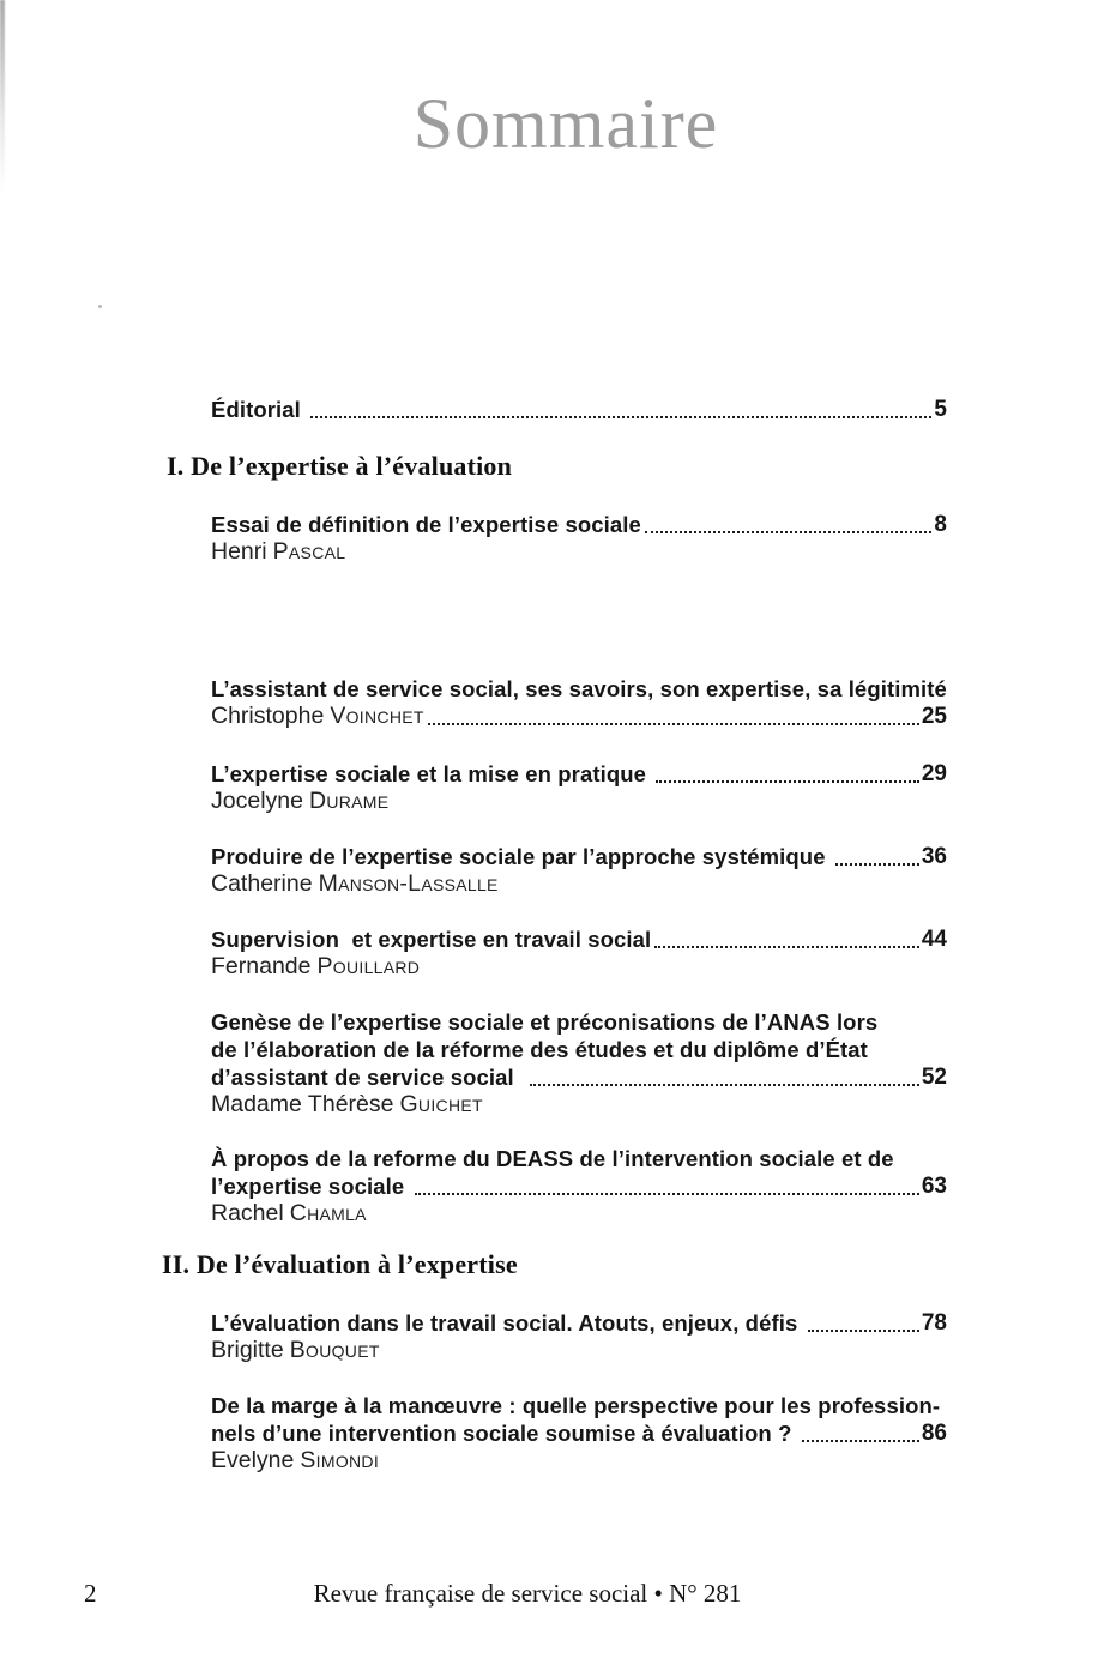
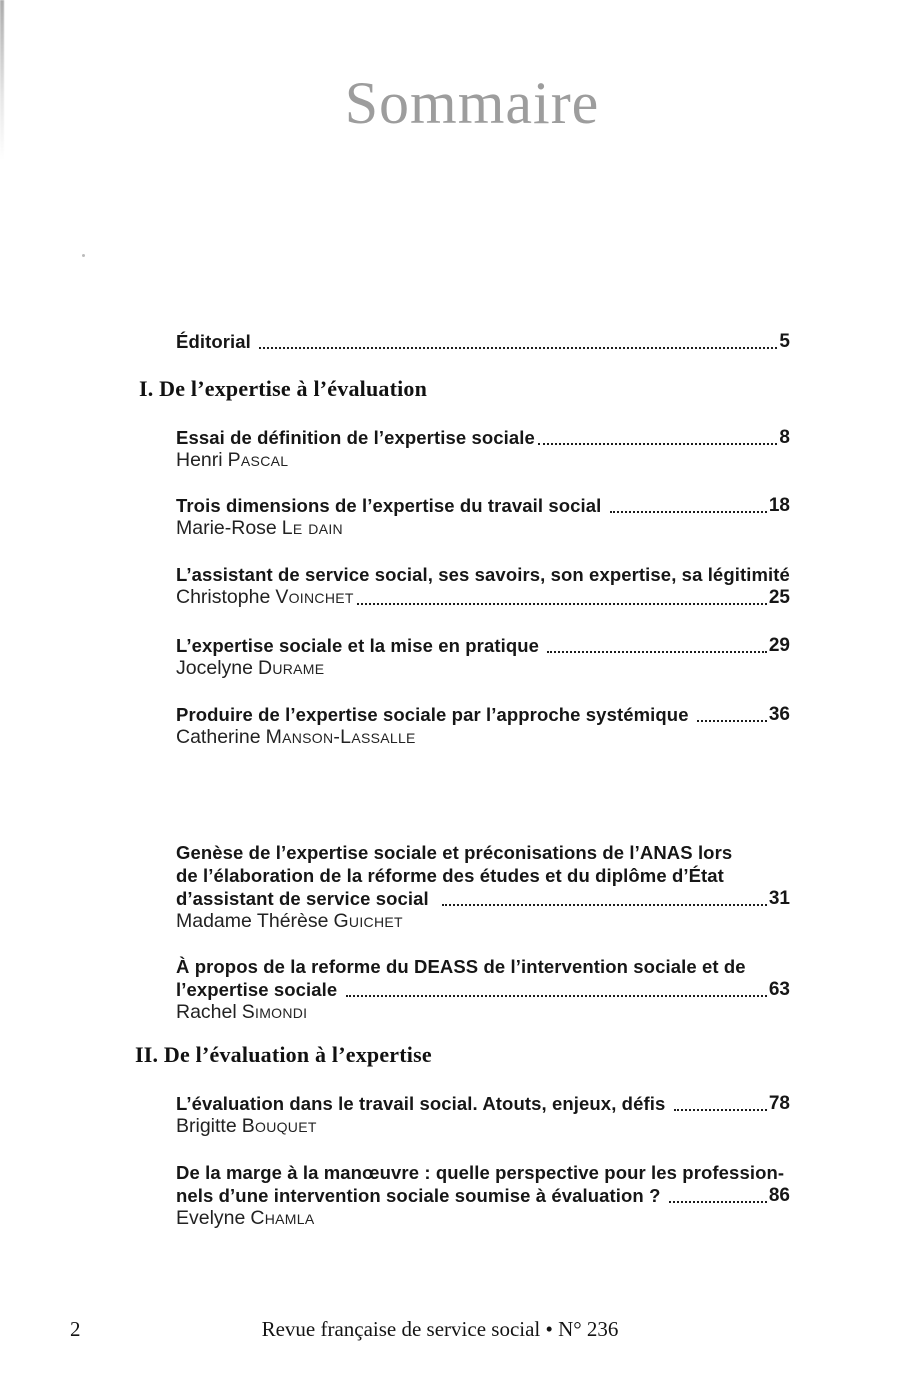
  Sommaire
  Éditorial
  5
  I. De l’expertise à l’évaluation
  Essai de définition de l’expertise sociale
  8
  Henri Pascal
+ Trois dimensions de l’expertise du travail social
+ 18
+ Marie-Rose Le dain
  L’assistant de service social, ses savoirs, son expertise, sa légitimité
  Christophe Voinchet
  25
  L’expertise sociale et la mise en pratique
  29
  Jocelyne Durame
  Produire de l’expertise sociale par l’approche systémique
  36
  Catherine Manson-Lassalle
- Supervision et expertise en travail social
- 44
- Fernande Pouillard
  Genèse de l’expertise sociale et préconisations de l’ANAS lors
  de l’élaboration de la réforme des études et du diplôme d’État
  d’assistant de service social
- 52
+ 31
  Madame Thérèse Guichet
  À propos de la reforme du DEASS de l’intervention sociale et de
  l’expertise sociale
  63
- Rachel Chamla
+ Rachel Simondi
  II. De l’évaluation à l’expertise
  L’évaluation dans le travail social. Atouts, enjeux, défis
  78
  Brigitte Bouquet
  De la marge à la manœuvre : quelle perspective pour les profession-
  nels d’une intervention sociale soumise à évaluation ?
  86
- Evelyne Simondi
+ Evelyne Chamla
  2
- Revue française de service social • N° 281
+ Revue française de service social • N° 236
